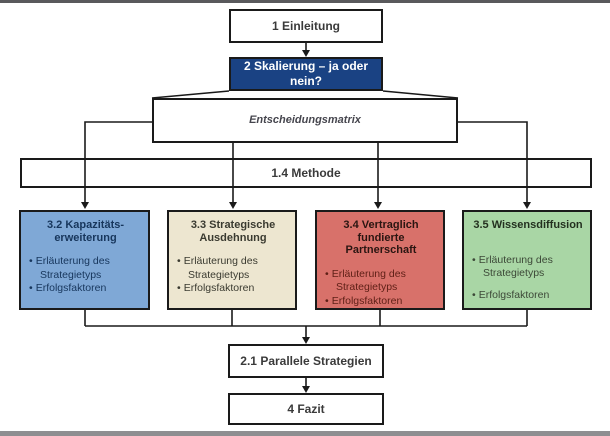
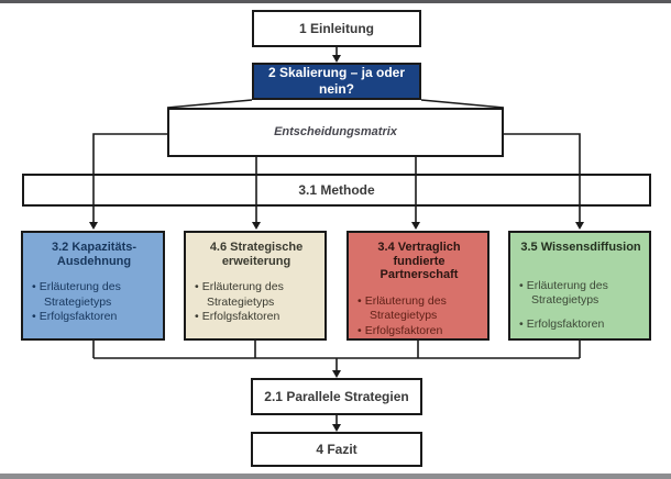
  1 Einleitung
  2 Skalierung – ja oder
  nein?
  Entscheidungsmatrix
- 1.4 Methode
+ 3.1 Methode
  3.2 Kapazitäts-
- erweiterung
+ Ausdehnung
  • Erläuterung des Strategietyps
  • Erfolgsfaktoren
- 3.3 Strategische
+ 4.6 Strategische
- Ausdehnung
+ erweiterung
  • Erläuterung des Strategietyps
  • Erfolgsfaktoren
  3.4 Vertraglich
  fundierte Partnerschaft
  • Erläuterung des Strategietyps
  • Erfolgsfaktoren
  3.5 Wissensdiffusion
  • Erläuterung des Strategietyps
  • Erfolgsfaktoren
  2.1 Parallele Strategien
  4 Fazit
